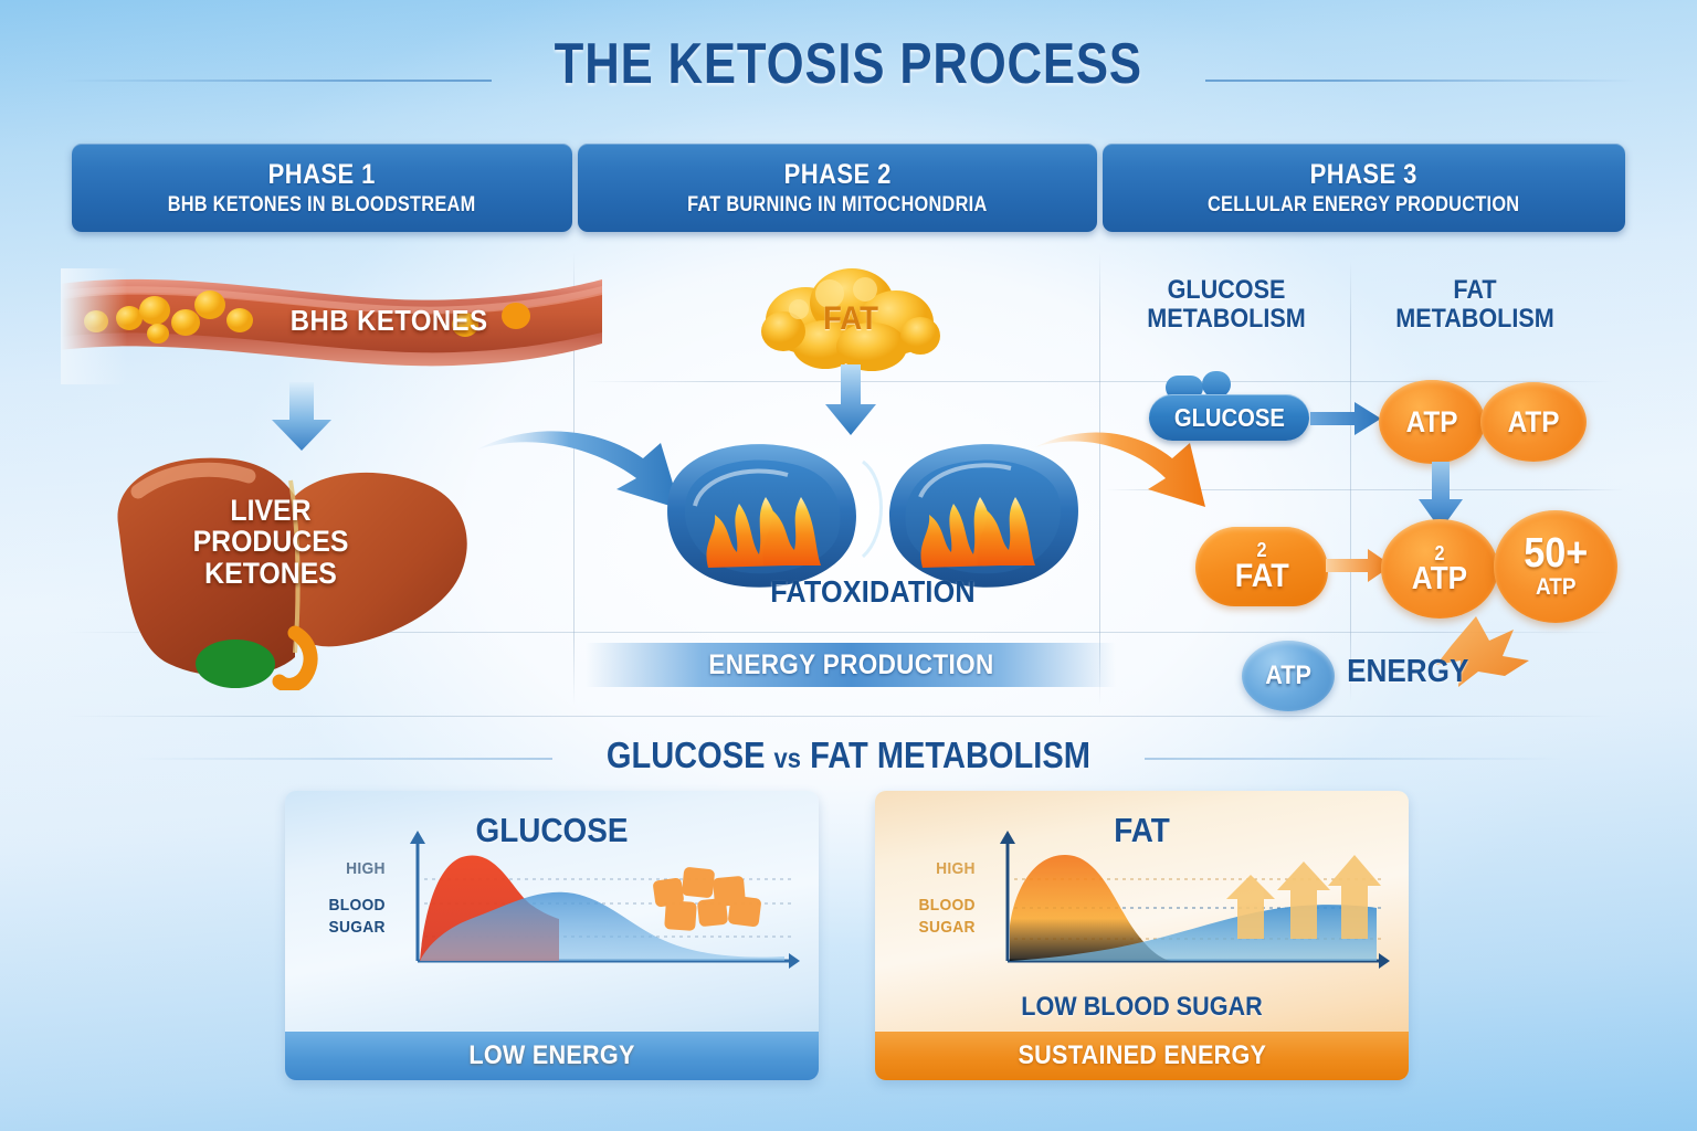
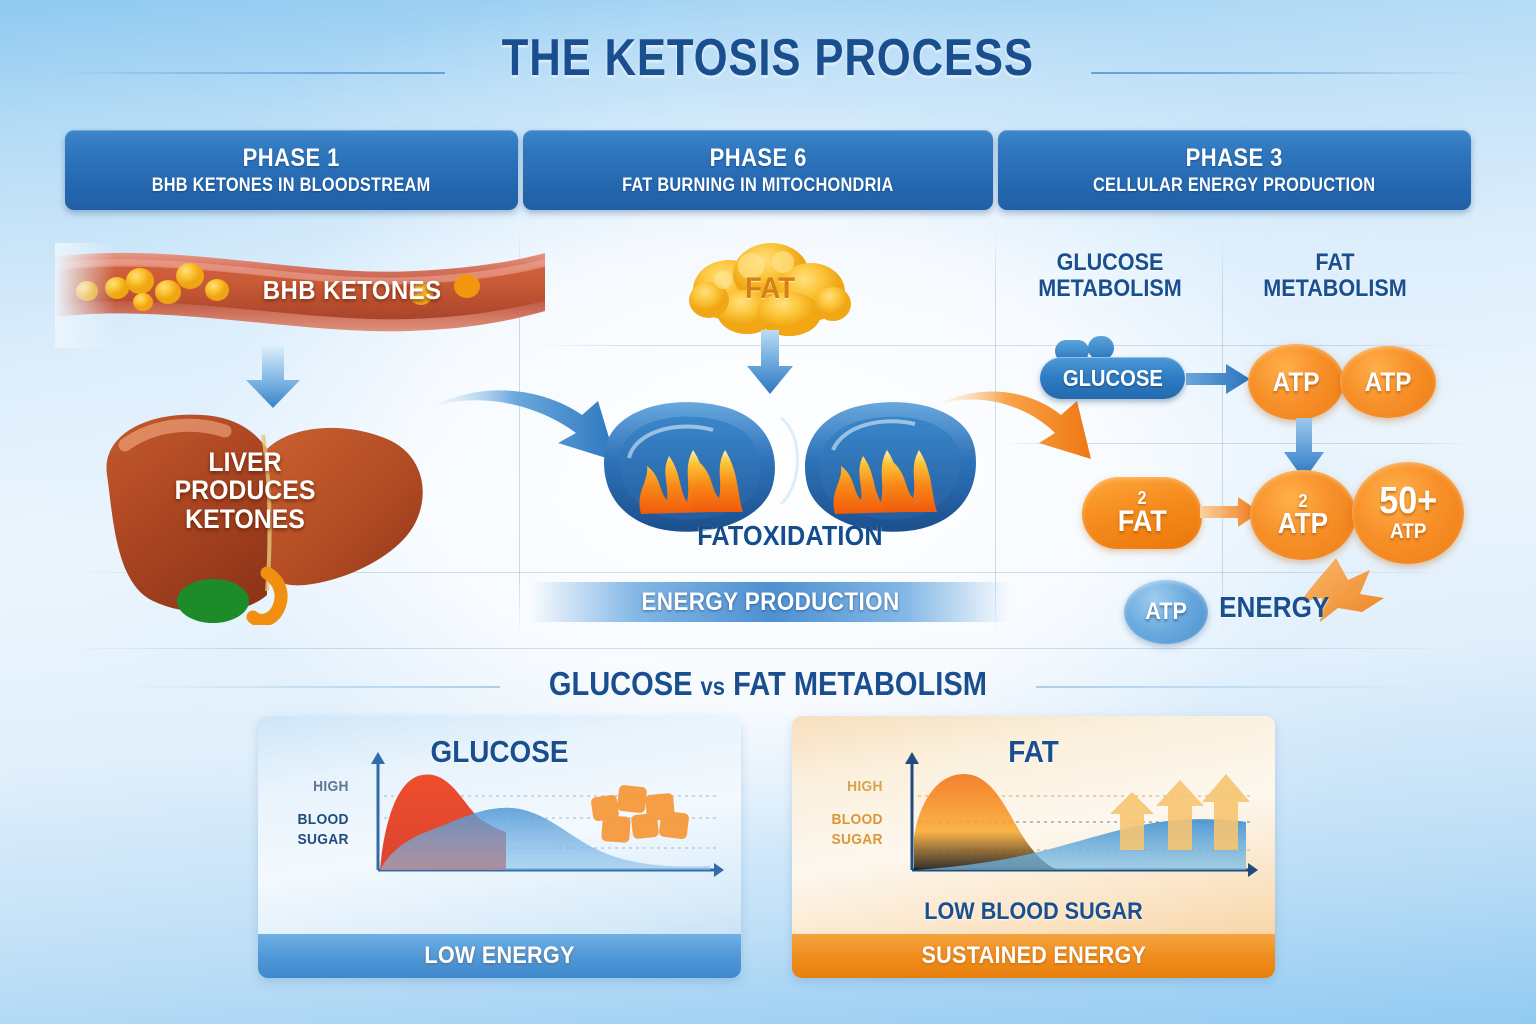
  THE KETOSIS PROCESS
  PHASE 1
  BHB KETONES IN BLOODSTREAM
- PHASE 2
+ PHASE 6
  FAT BURNING IN MITOCHONDRIA
  PHASE 3
  CELLULAR ENERGY PRODUCTION
  BHB KETONES
  LIVER
  PRODUCES
  KETONES
  FAT
  FATOXIDATION
  ENERGY PRODUCTION
  GLUCOSE
  METABOLISM
  FAT
  METABOLISM
  GLUCOSE
  ATP
  ATP
  2
  FAT
  2
  ATP
  50+
  ATP
  ATP
  ENERGY
  GLUCOSE vs FAT METABOLISM
  GLUCOSE
  HIGH
  BLOOD
  SUGAR
  LOW ENERGY
  FAT
  HIGH
  BLOOD
  SUGAR
  LOW BLOOD SUGAR
  SUSTAINED ENERGY
